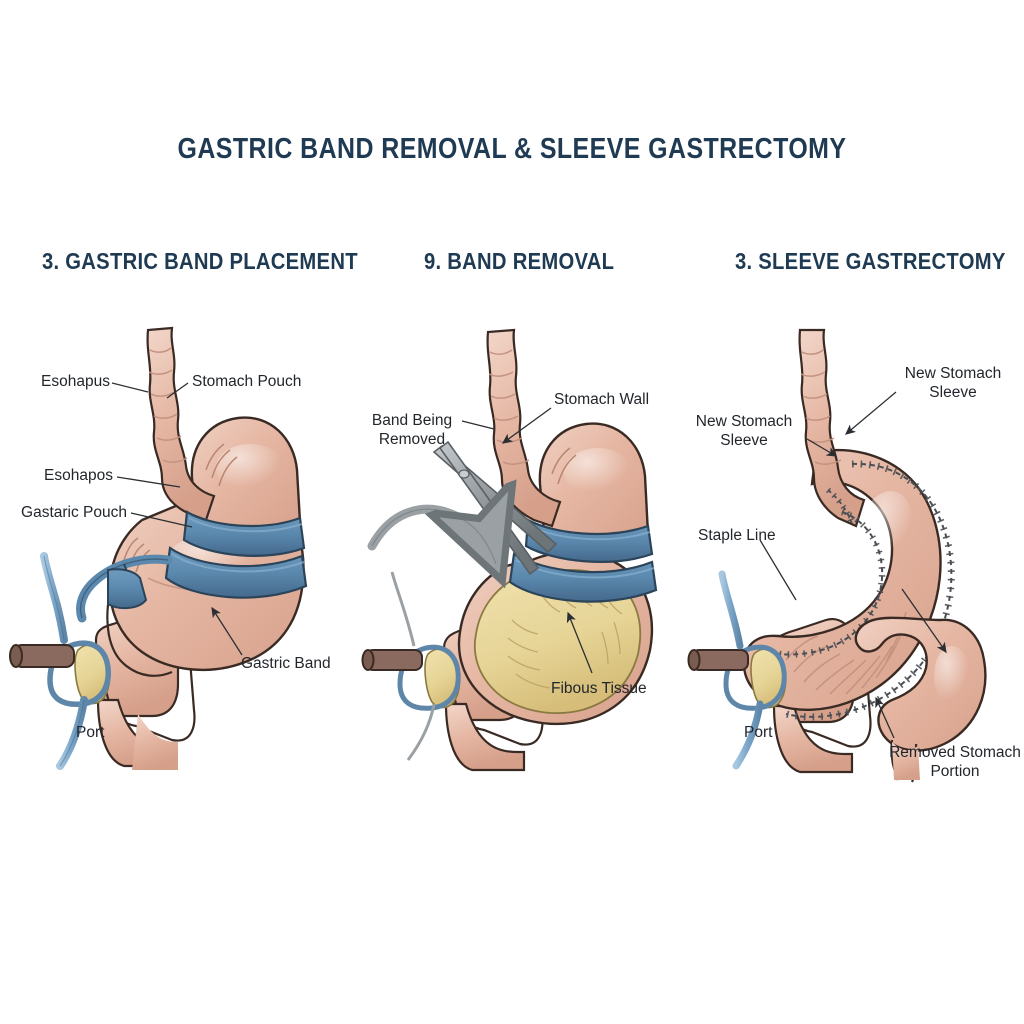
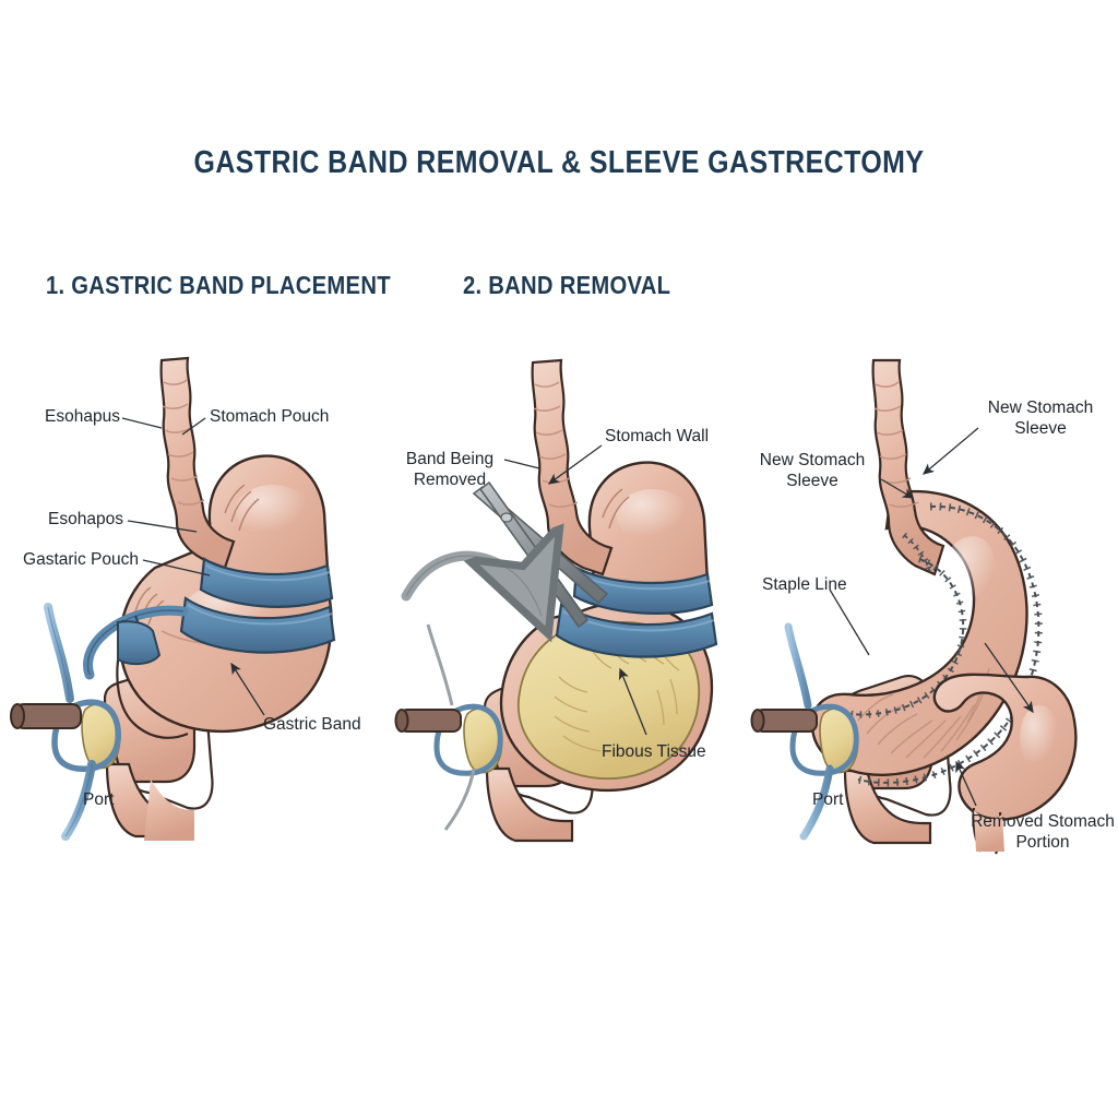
  GASTRIC BAND REMOVAL & SLEEVE GASTRECTOMY
- 3. GASTRIC BAND PLACEMENT
+ 1. GASTRIC BAND PLACEMENT
- 9. BAND REMOVAL
+ 2. BAND REMOVAL
- 3. SLEEVE GASTRECTOMY
  Esohapus
  Stomach Pouch
  Esohapos
  Gastaric Pouch
  Gastric Band
  Port
  Band Being
  Removed
  Stomach Wall
  Fibous Tissue
  New Stomach
  Sleeve
  New Stomach
  Sleeve
  Staple Line
  Port
  Removed Stomach
  Portion
